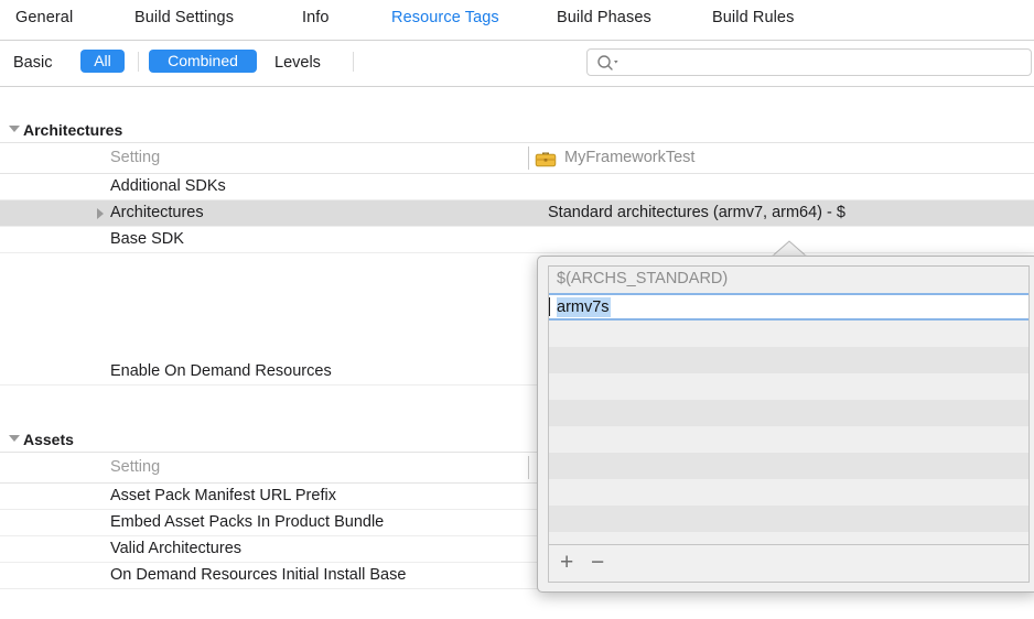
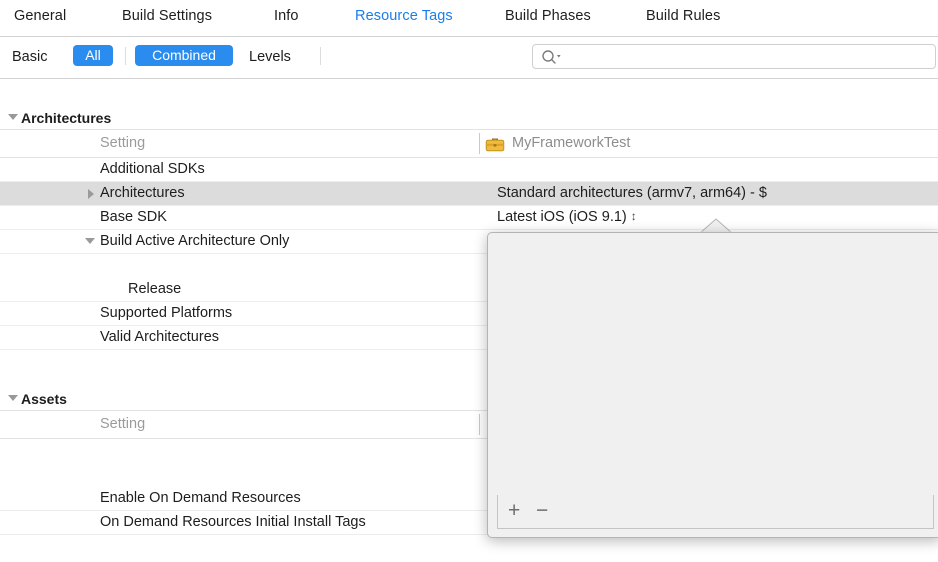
  General
  Build Settings
  Info
  Resource Tags
  Build Phases
  Build Rules
  Basic
  All
  Combined
  Levels
  Architectures
  Setting
  MyFrameworkTest
  Additional SDKs
  Architectures
  Standard architectures (armv7, arm64) - $
  Base SDK
+ Latest iOS (iOS 9.1) ↕
+ Build Active Architecture Only
+ Release
+ Supported Platforms
- Enable On Demand Resources
+ Valid Architectures
  Assets
  Setting
- Asset Pack Manifest URL Prefix
- Embed Asset Packs In Product Bundle
- Valid Architectures
+ Enable On Demand Resources
- On Demand Resources Initial Install Base
+ On Demand Resources Initial Install Tags
- $(ARCHS_STANDARD)
- armv7s
  +
  −
